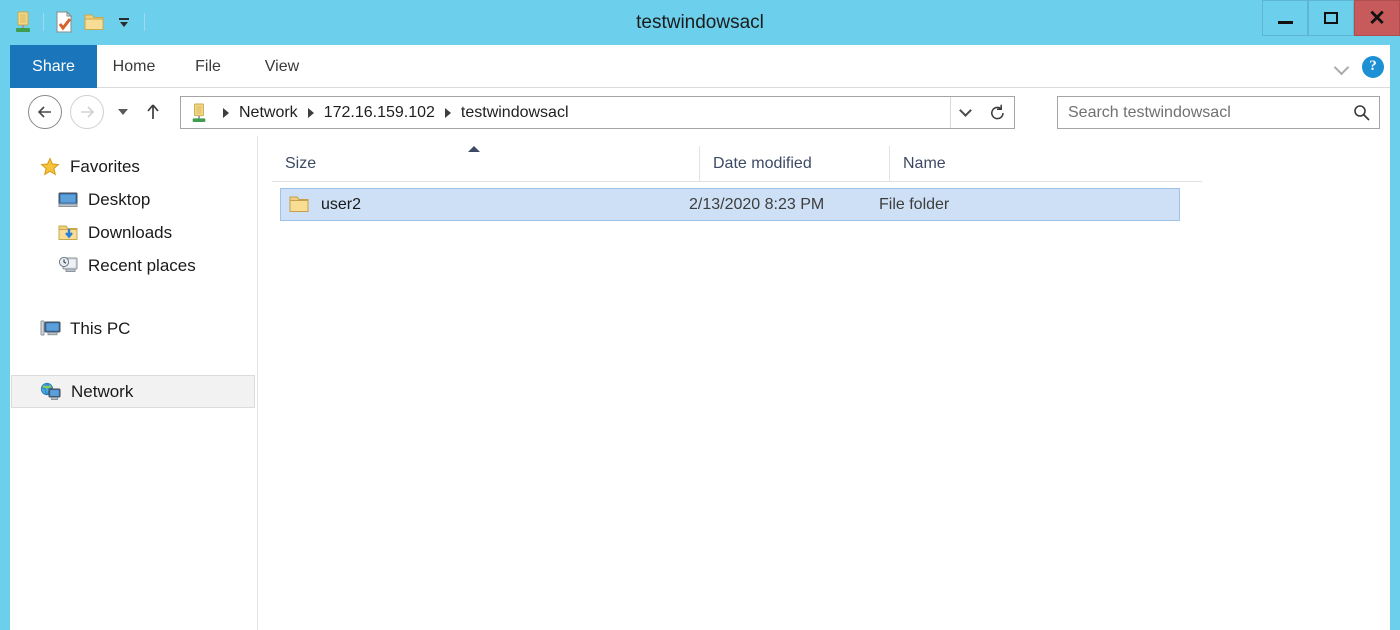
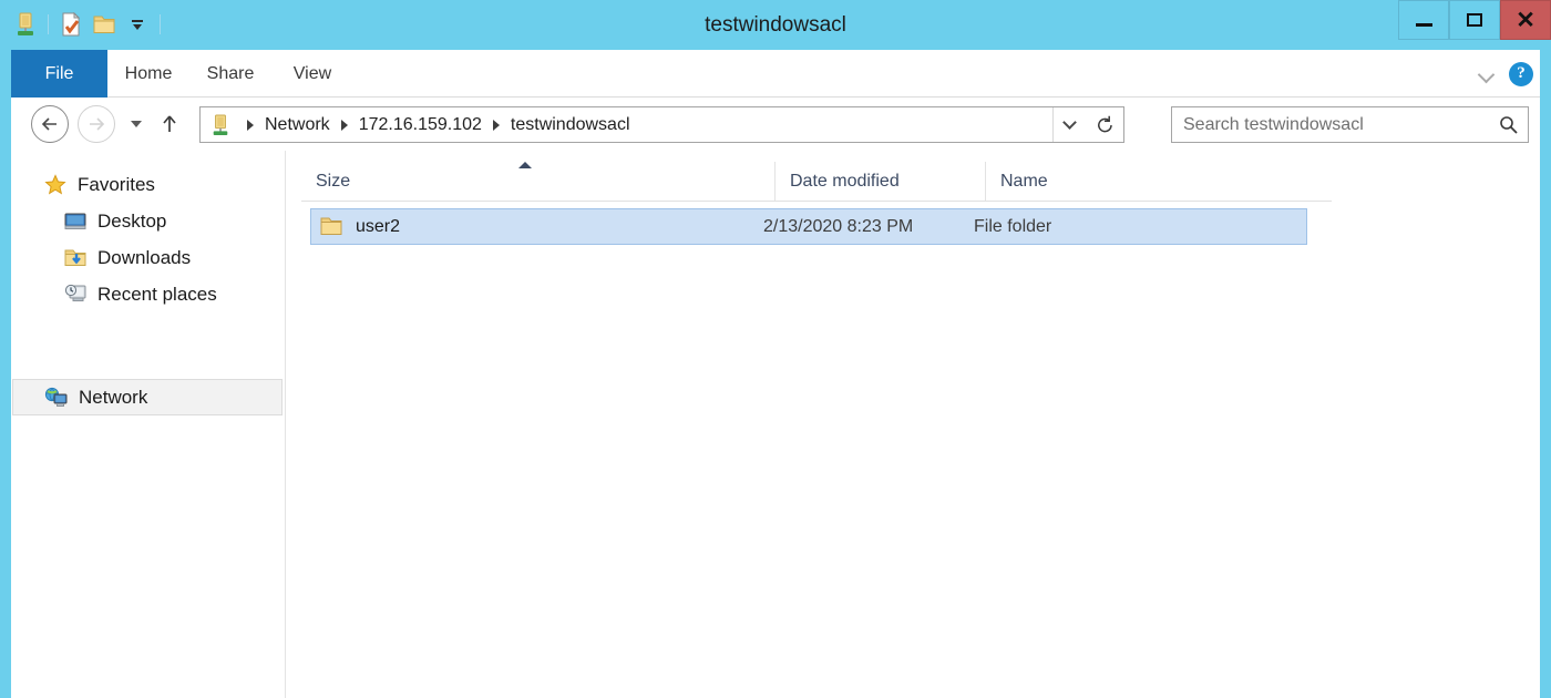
  testwindowsacl
  ✕
- Share
+ File
  Home
- File
+ Share
  View
  ?
  Network
  172.16.159.102
  testwindowsacl
  Search testwindowsacl
  Favorites
  Desktop
  Downloads
  Recent places
- This PC
  Network
  Size
  Date modified
  Name
  user2
  2/13/2020 8:23 PM
  File folder
